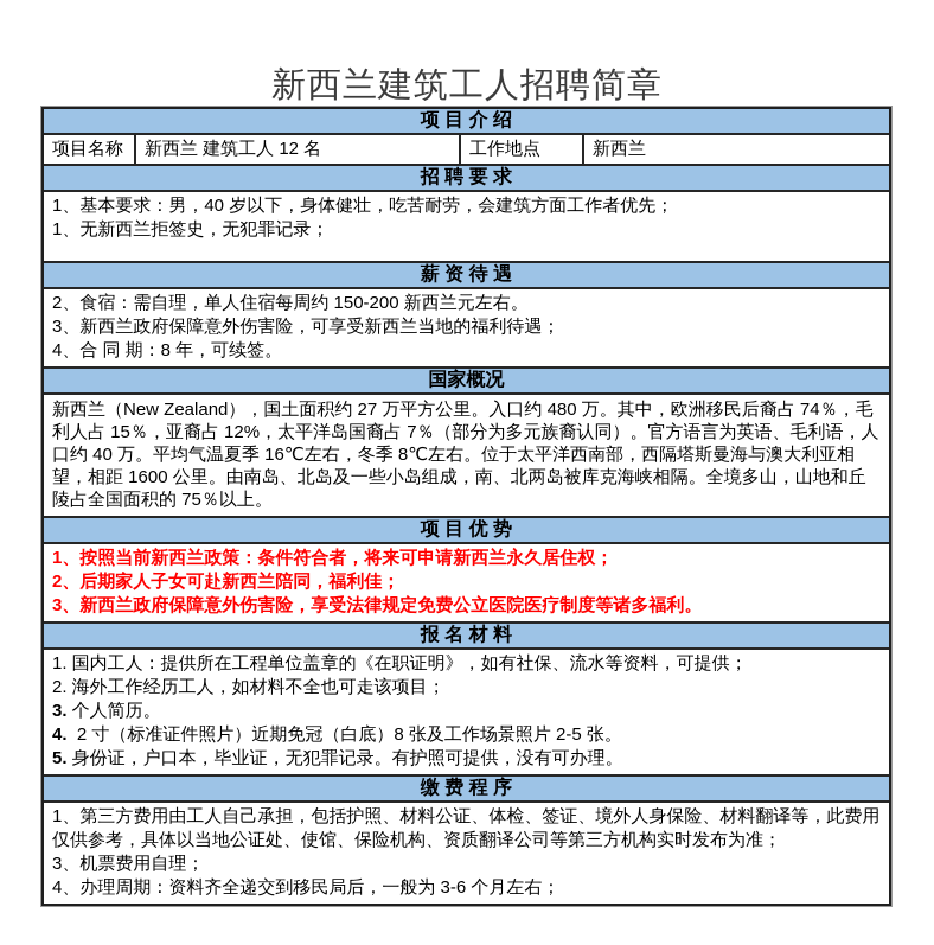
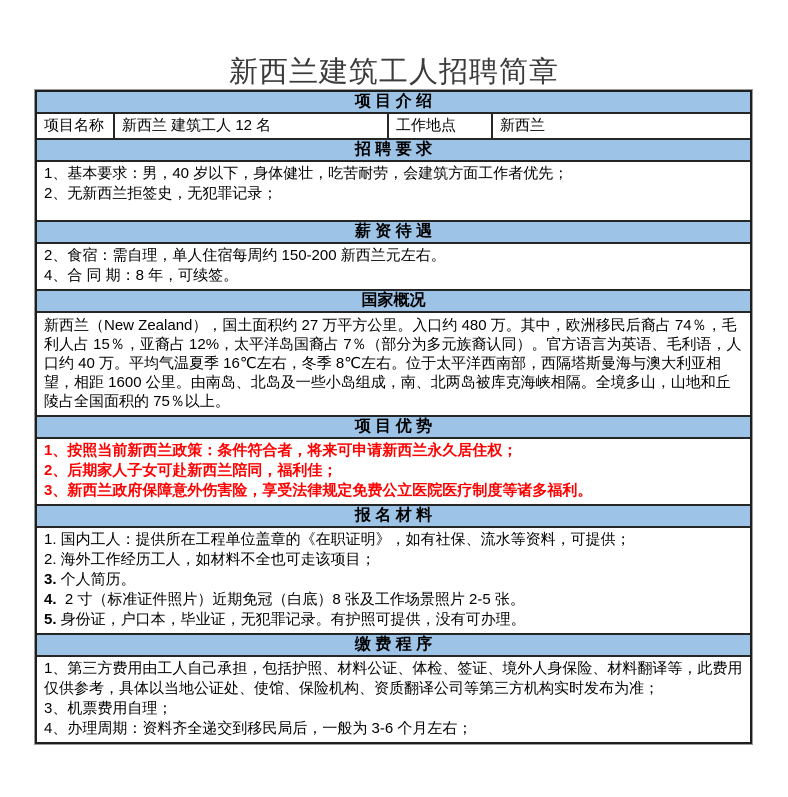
  新西兰建筑工人招聘简章
  项 目 介 绍
  项目名称
  新西兰 建筑工人 12 名
  工作地点
  新西兰
  招 聘 要 求
  1、基本要求：男，40 岁以下，身体健壮，吃苦耐劳，会建筑方面工作者优先；
- 1、无新西兰拒签史，无犯罪记录；
+ 2、无新西兰拒签史，无犯罪记录；
  薪 资 待 遇
  2、食宿：需自理，单人住宿每周约 150-200 新西兰元左右。
- 3、新西兰政府保障意外伤害险，可享受新西兰当地的福利待遇；
  4、合 同 期：8 年，可续签。
  国家概况
  新西兰（New Zealand），国土面积约 27 万平方公里。入口约 480 万。其中，欧洲移民后裔占 74％，毛利人占 15％，亚裔占 12%，太平洋岛国裔占 7％（部分为多元族裔认同）。官方语言为英语、毛利语，人口约 40 万。平均气温夏季 16℃左右，冬季 8℃左右。位于太平洋西南部，西隔塔斯曼海与澳大利亚相望，相距 1600 公里。由南岛、北岛及一些小岛组成，南、北两岛被库克海峡相隔。全境多山，山地和丘陵占全国面积的 75％以上。
  项 目 优 势
  1、按照当前新西兰政策：条件符合者，将来可申请新西兰永久居住权；
  2、后期家人子女可赴新西兰陪同，福利佳；
  3、新西兰政府保障意外伤害险，享受法律规定免费公立医院医疗制度等诸多福利。
  报 名 材 料
  1. 国内工人：提供所在工程单位盖章的《在职证明》，如有社保、流水等资料，可提供；
  2. 海外工作经历工人，如材料不全也可走该项目；
  3. 个人简历。
  4. 2 寸（标准证件照片）近期免冠（白底）8 张及工作场景照片 2-5 张。
  5. 身份证，户口本，毕业证，无犯罪记录。有护照可提供，没有可办理。
  缴 费 程 序
  1、第三方费用由工人自己承担，包括护照、材料公证、体检、签证、境外人身保险、材料翻译等，此费用仅供参考，具体以当地公证处、使馆、保险机构、资质翻译公司等第三方机构实时发布为准；
  3、机票费用自理；
  4、办理周期：资料齐全递交到移民局后，一般为 3-6 个月左右；
